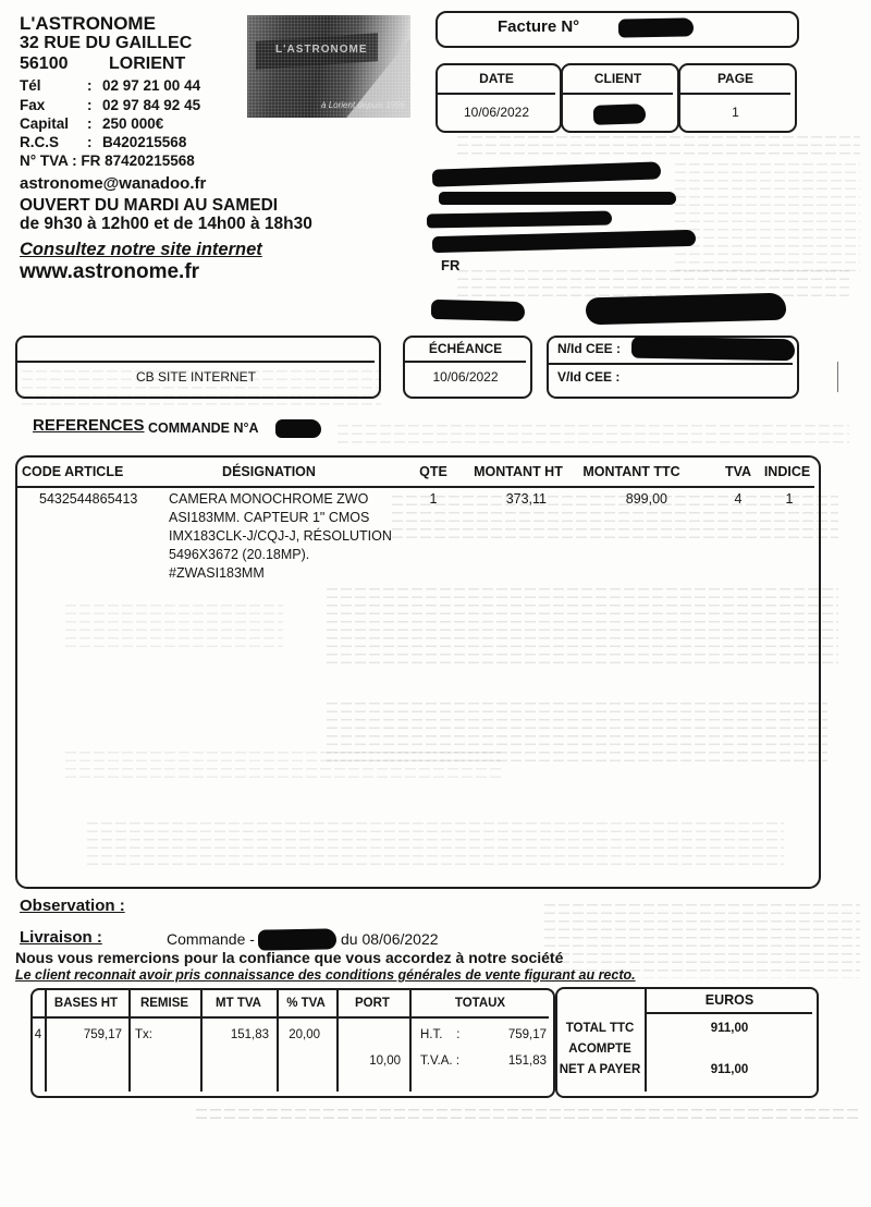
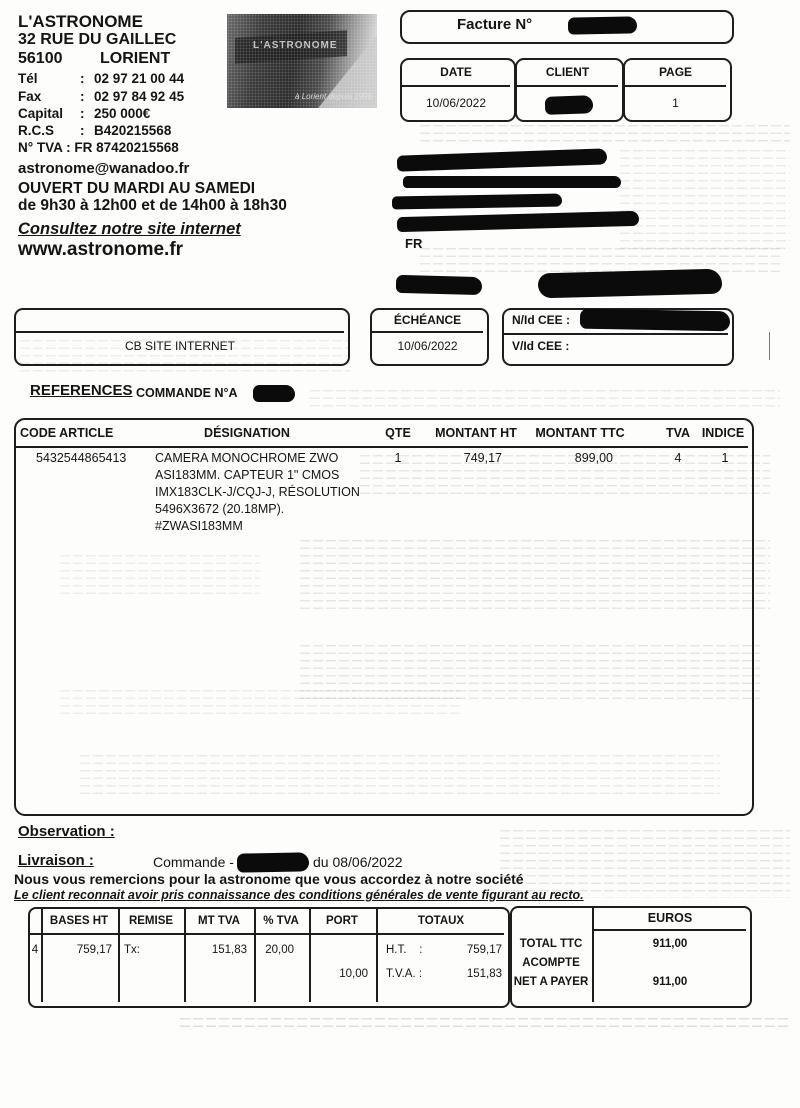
  L'ASTRONOME
  32 RUE DU GAILLEC
  56100
  LORIENT
  Tél : 02 97 21 00 44
  Fax : 02 97 84 92 45
  Capital : 250 000€
  R.C.S : B420215568
  N° TVA : FR 87420215568
  astronome@wanadoo.fr
  OUVERT DU MARDI AU SAMEDI
  de 9h30 à 12h00 et de 14h00 à 18h30
  Consultez notre site internet
  www.astronome.fr
  L'ASTRONOME
  à Lorient depuis 1996
  Facture N°
  DATE
  CLIENT
  PAGE
  10/06/2022
  1
  FR
  CB SITE INTERNET
  ÉCHÉANCE
  10/06/2022
  N/Id CEE :
  V/Id CEE :
  REFERENCES
  COMMANDE N°A
  CODE ARTICLE
  DÉSIGNATION
  QTE
  MONTANT HT
  MONTANT TTC
  TVA
  INDICE
  5432544865413
  CAMERA MONOCHROME ZWO
  ASI183MM. CAPTEUR 1" CMOS
  IMX183CLK-J/CQJ-J, RÉSOLUTION
  5496X3672 (20.18MP).
  #ZWASI183MM
  1
- 373,11
+ 749,17
  899,00
  4
  1
  Observation :
  Livraison :
  Commande -
  du 08/06/2022
- Nous vous remercions pour la confiance que vous accordez à notre société
+ Nous vous remercions pour la astronome que vous accordez à notre société
  Le client reconnait avoir pris connaissance des conditions générales de vente figurant au recto.
  BASES HT
  REMISE
  MT TVA
  % TVA
  PORT
  TOTAUX
  4
  759,17
  Tx:
  151,83
  20,00
  10,00
  H.T. :
  759,17
  T.V.A. :
  151,83
  EUROS
  TOTAL TTC
  ACOMPTE
  NET A PAYER
  911,00
  911,00
